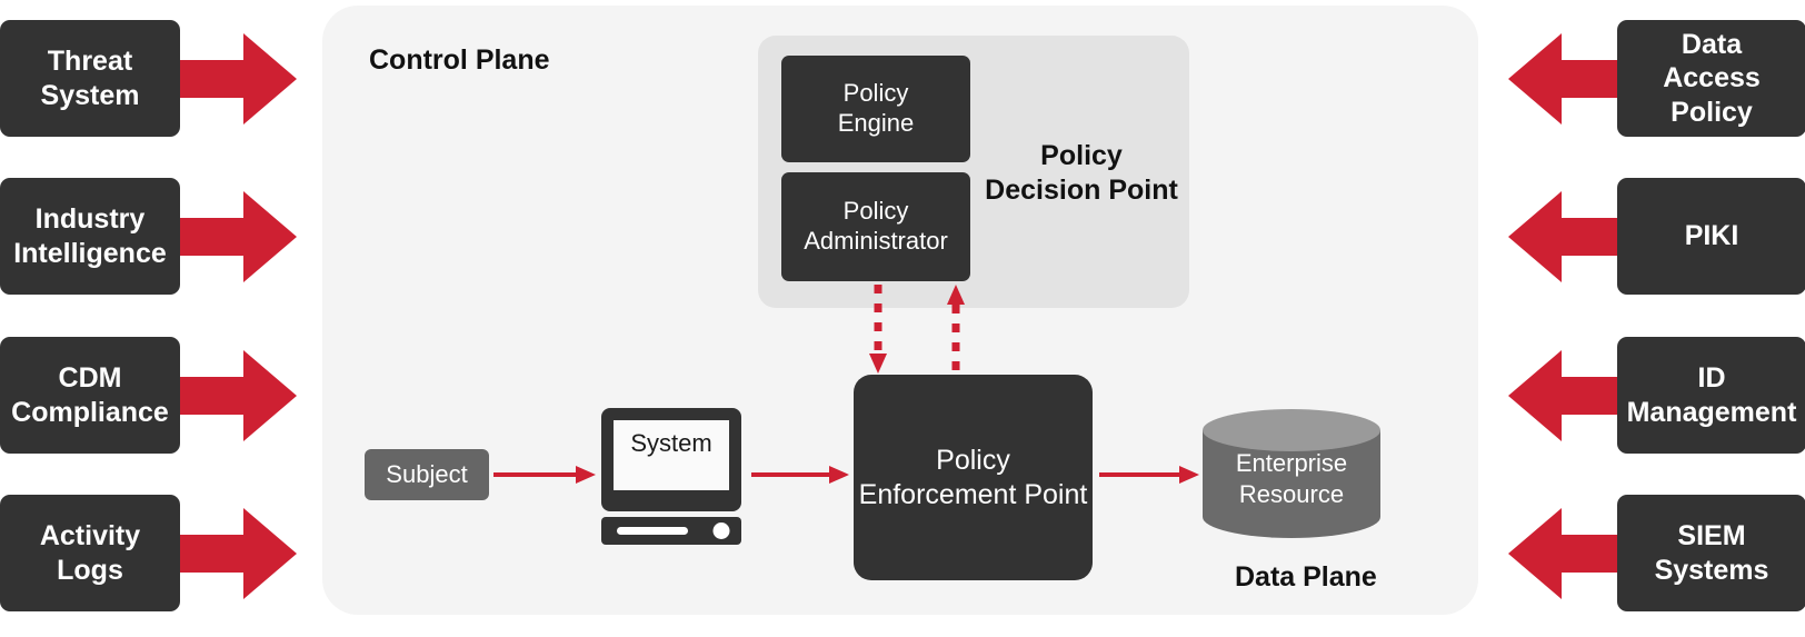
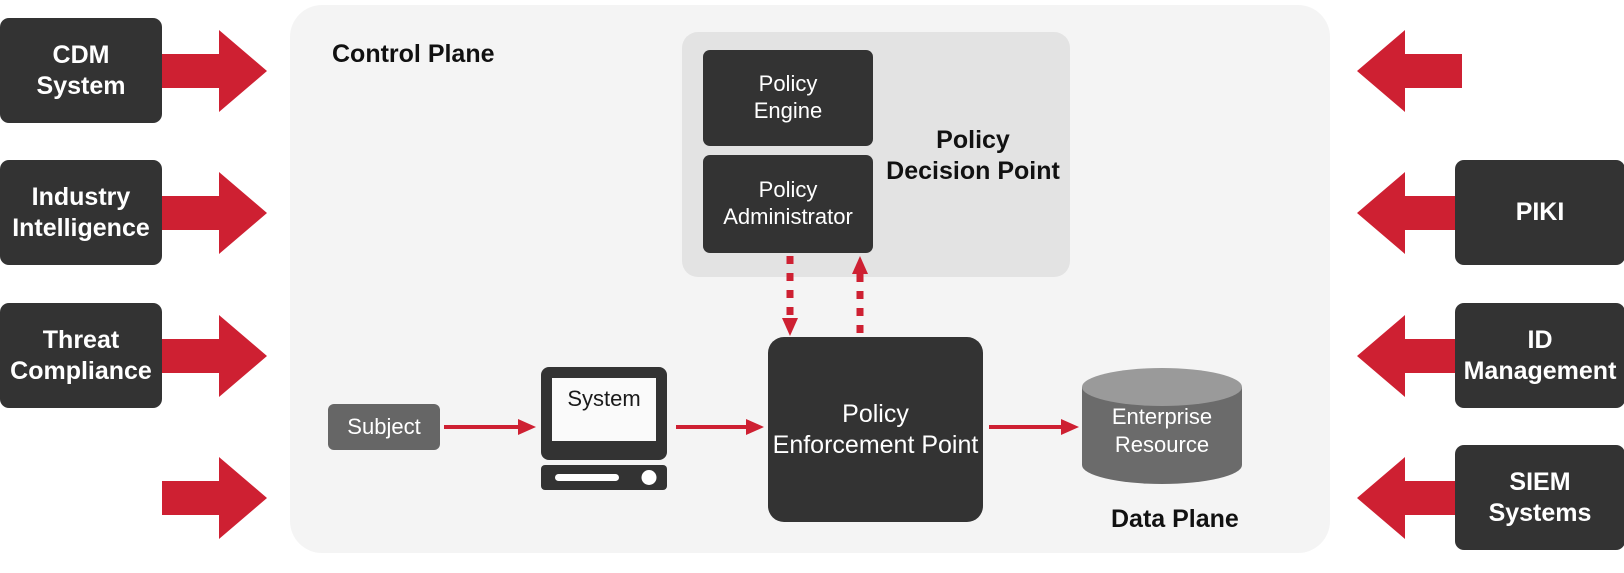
  Control Plane
  Data Plane
  Policy
  Decision Point
  Policy
  Engine
  Policy
  Administrator
  Policy
  Enforcement Point
  Subject
  System
  Enterprise
  Resource
- Threat
+ CDM
  System
  Industry
  Intelligence
- CDM
+ Threat
  Compliance
- Activity
- Logs
- Data
- Access Policy
  PIKI
  ID
  Management
  SIEM
  Systems
